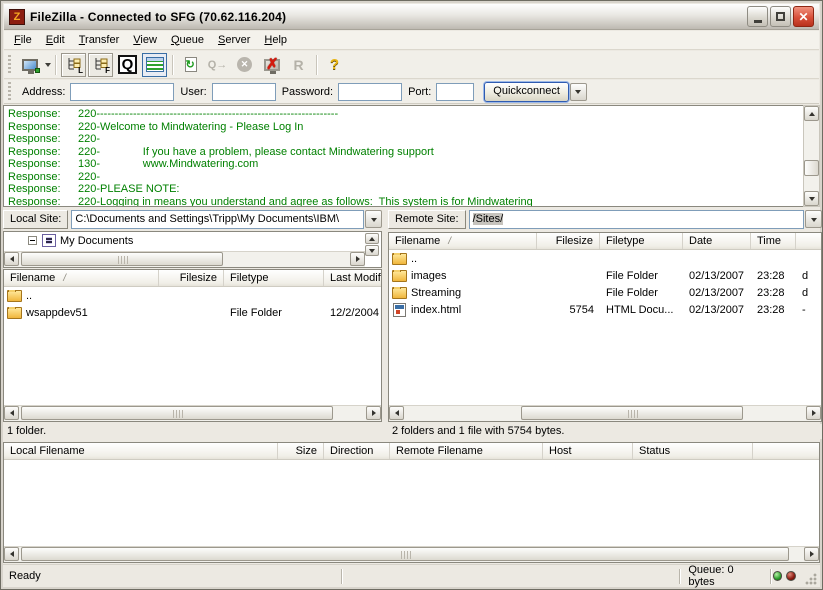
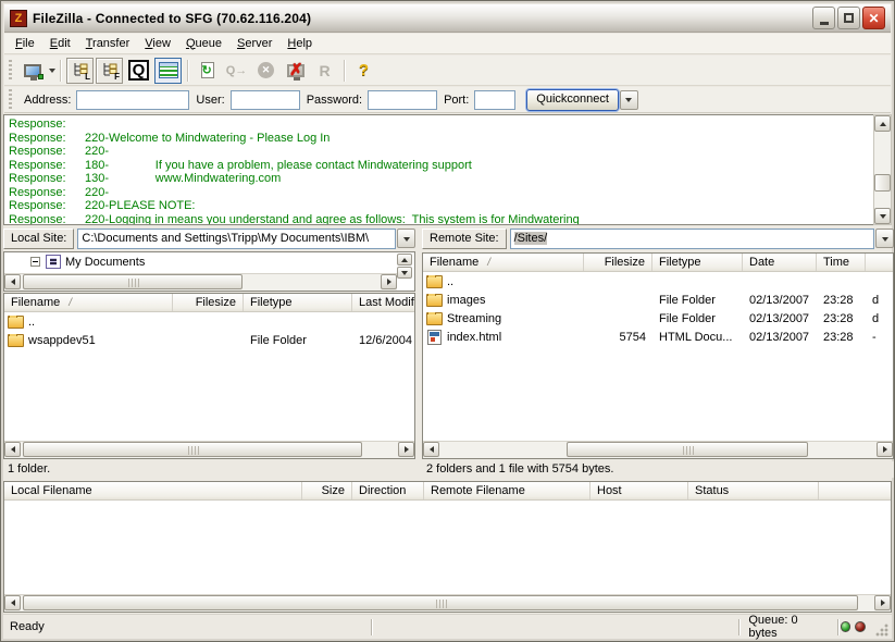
  Z
  FileZilla - Connected to SFG (70.62.116.204)
  ✕
  File
  Edit
  Transfer
  View
  Queue
  Server
  Help
  L
  F
  Q
  ↻
  Q→
  ✕
  ✗
  R
  ?
  Address:
  User:
  Password:
  Port:
  Quickconnect
  Response:
- 220------------------------------------------------------------------
  Response:
  220-Welcome to Mindwatering - Please Log In
  Response:
  220-
  Response:
- 220- If you have a problem, please contact Mindwatering support
+ 180- If you have a problem, please contact Mindwatering support
  Response:
  130- www.Mindwatering.com
  Response:
  220-
  Response:
  220-PLEASE NOTE:
  Response:
  220-Logging in means you understand and agree as follows: This system is for Mindwatering
  Local Site:
  C:\Documents and Settings\Tripp\My Documents\IBM\
  My Documents
  Filename /
  Filesize
  Filetype
  Last Modif
  ..
  wsappdev51
  File Folder
- 12/2/2004
+ 12/6/2004
  1 folder.
  Remote Site:
  /Sites/
  Filename /
  Filesize
  Filetype
  Date
  Time
  ..
  images
  File Folder
  02/13/2007
  23:28
  d
  Streaming
  File Folder
  02/13/2007
  23:28
  d
  index.html
  5754
  HTML Docu...
  02/13/2007
  23:28
  -
  2 folders and 1 file with 5754 bytes.
  Local Filename
  Size
  Direction
  Remote Filename
  Host
  Status
  Ready
  Queue: 0 bytes
